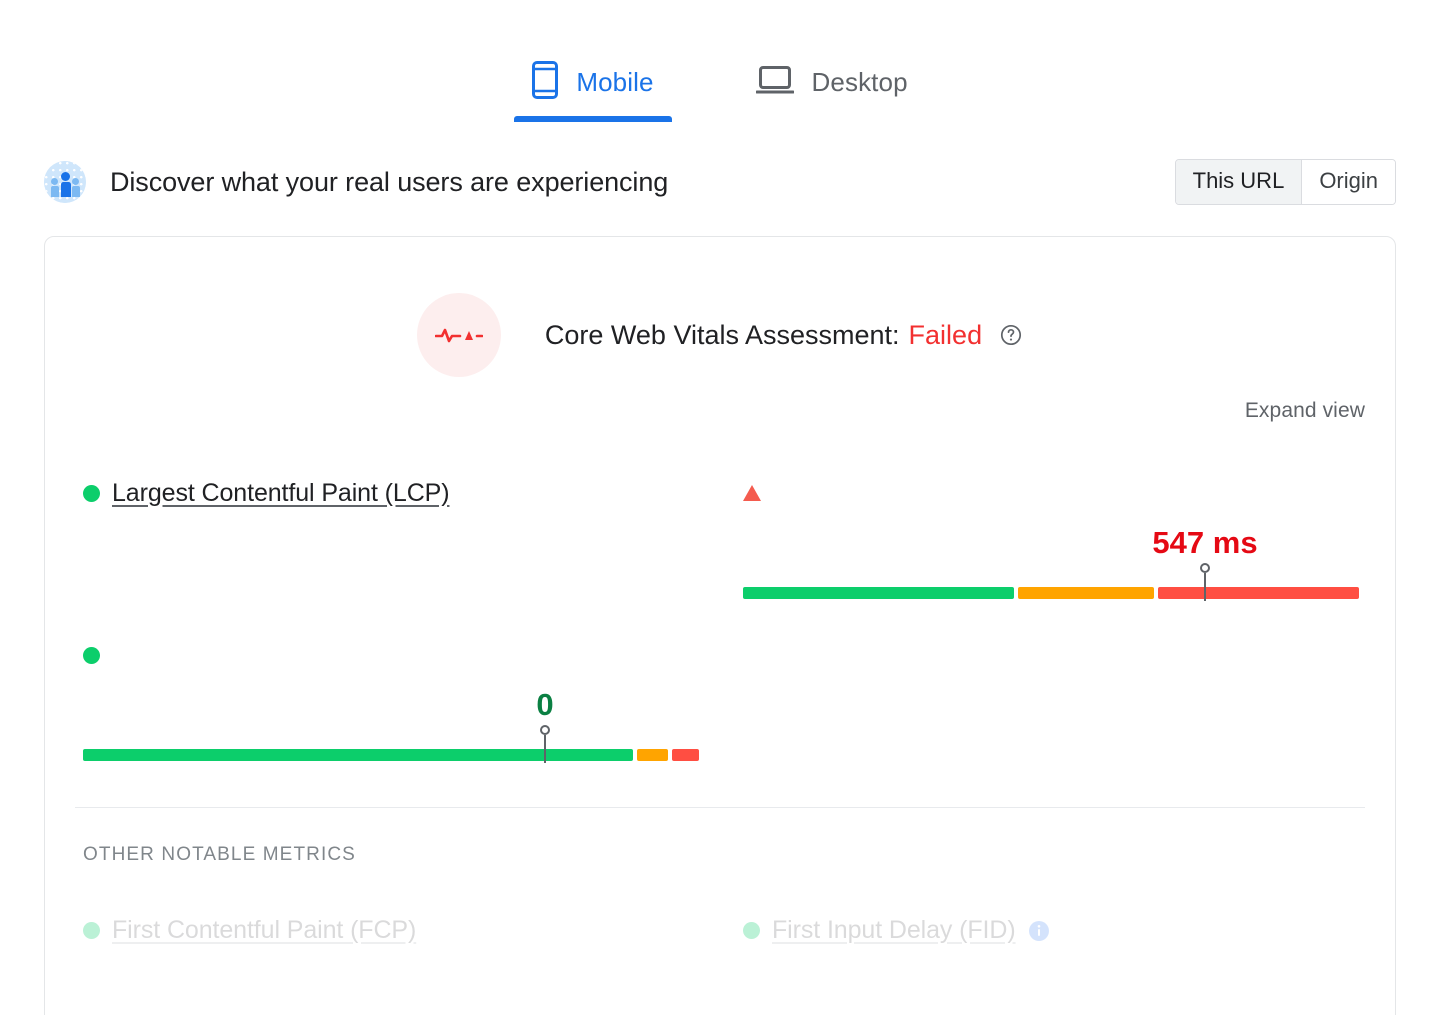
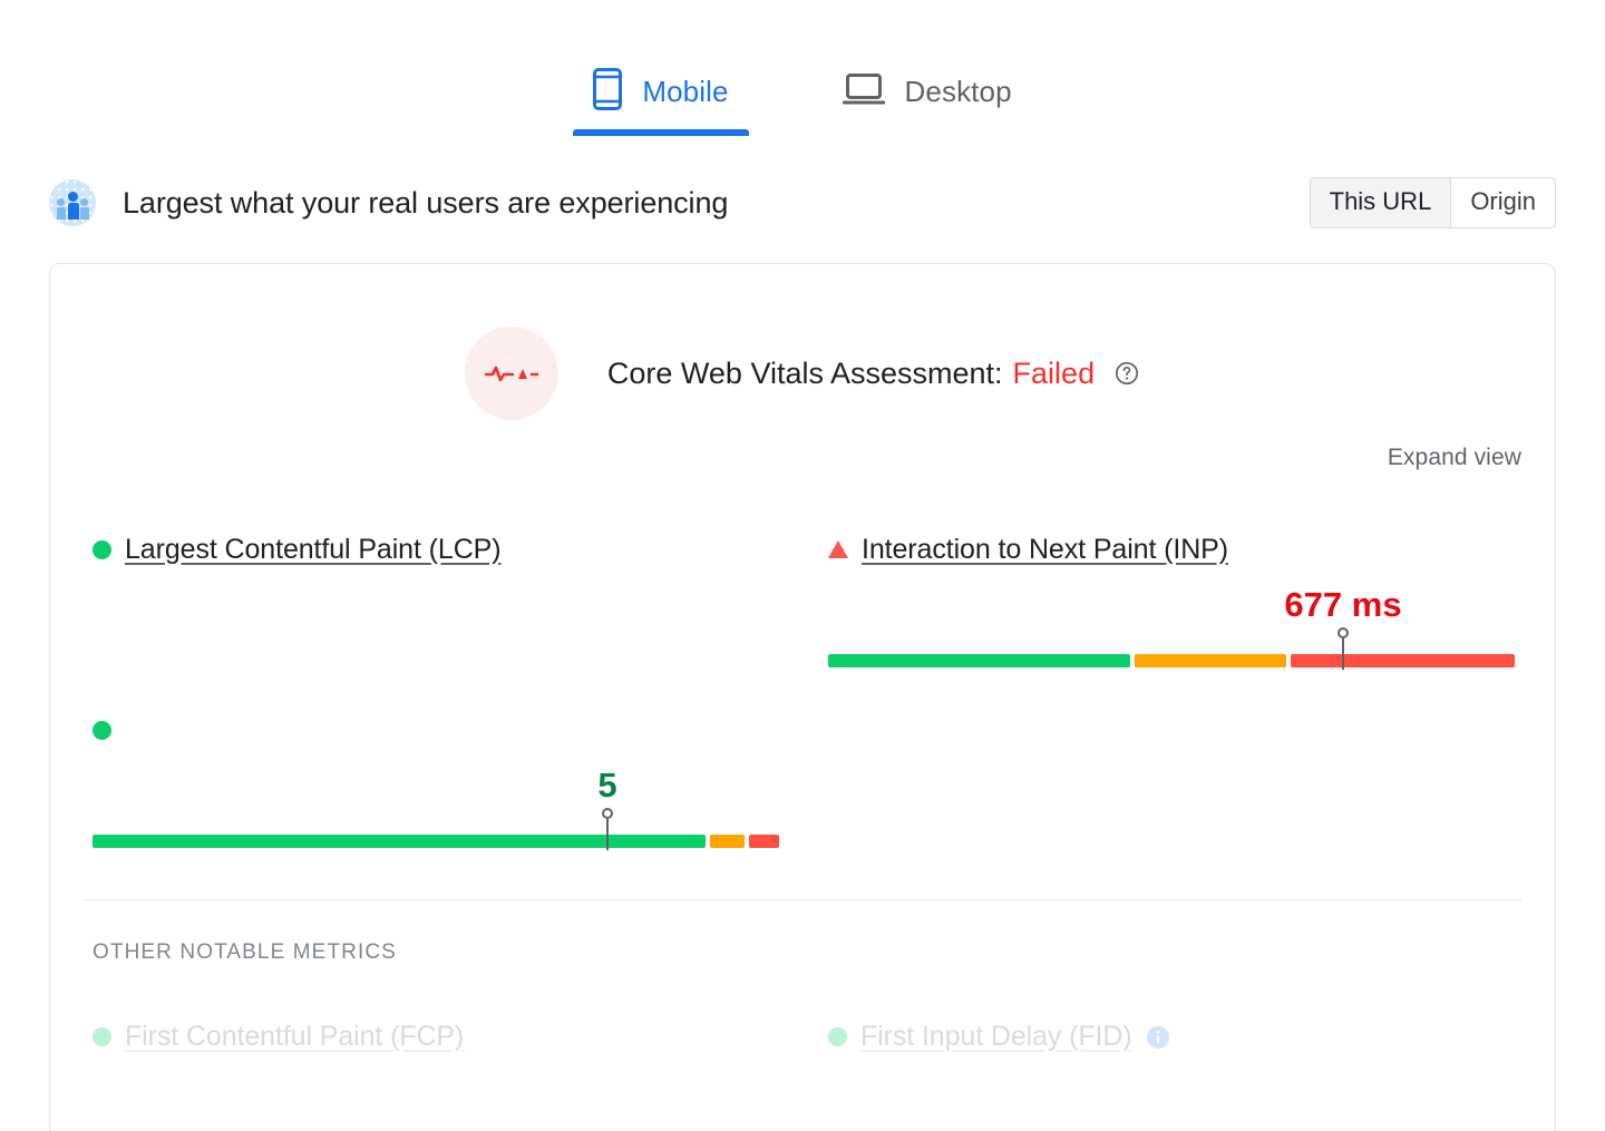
  Mobile
  Desktop
- Discover what your real users are experiencing
+ Largest what your real users are experiencing
  This URL
  Origin
  Core Web Vitals Assessment:
  Failed
  Expand view
  Largest Contentful Paint (LCP)
+ Interaction to Next Paint (INP)
- 547 ms
+ 677 ms
- 0
+ 5
  OTHER NOTABLE METRICS
  First Contentful Paint (FCP)
  First Input Delay (FID)
